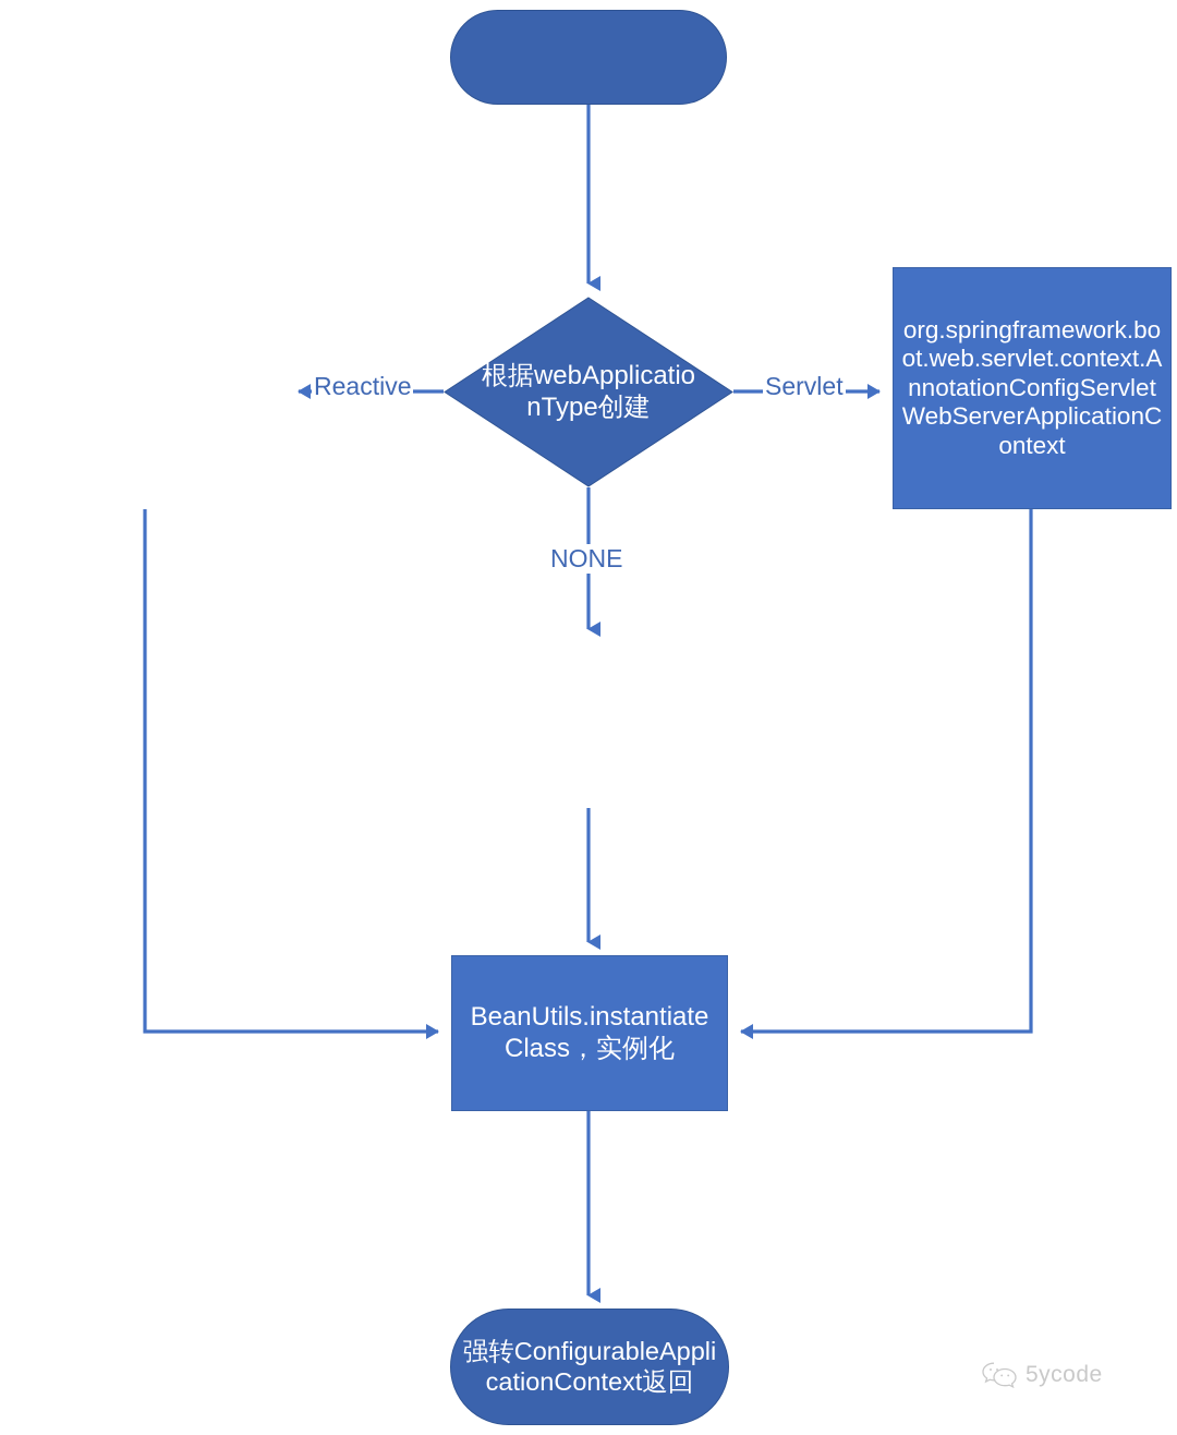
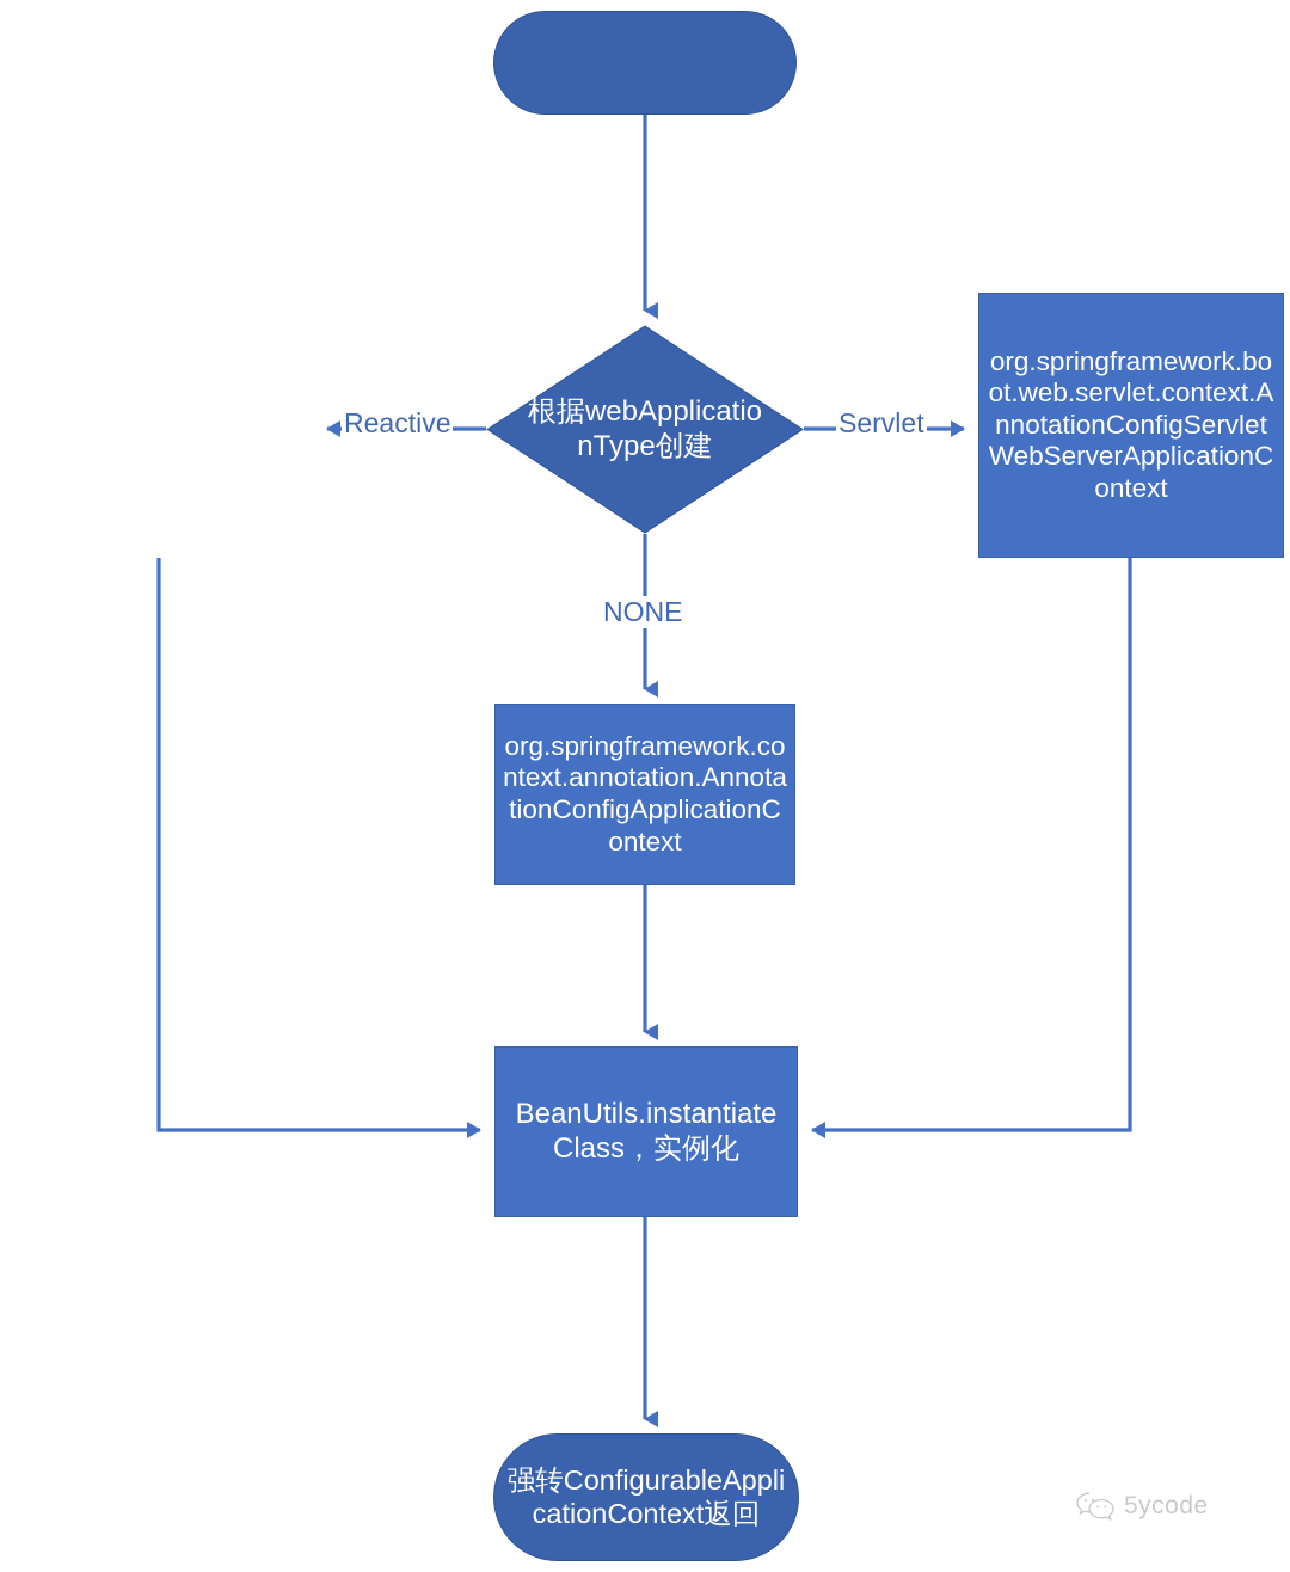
  根据webApplicationType创建
  org.springframework.boot.web.servlet.context.AnnotationConfigServletWebServerApplicationContext
+ org.springframework.context.annotation.AnnotationConfigApplicationContext
  BeanUtils.instantiateClass，实例化
  强转ConfigurableApplicationContext返回
  Reactive
  Servlet
  NONE
  5ycode
